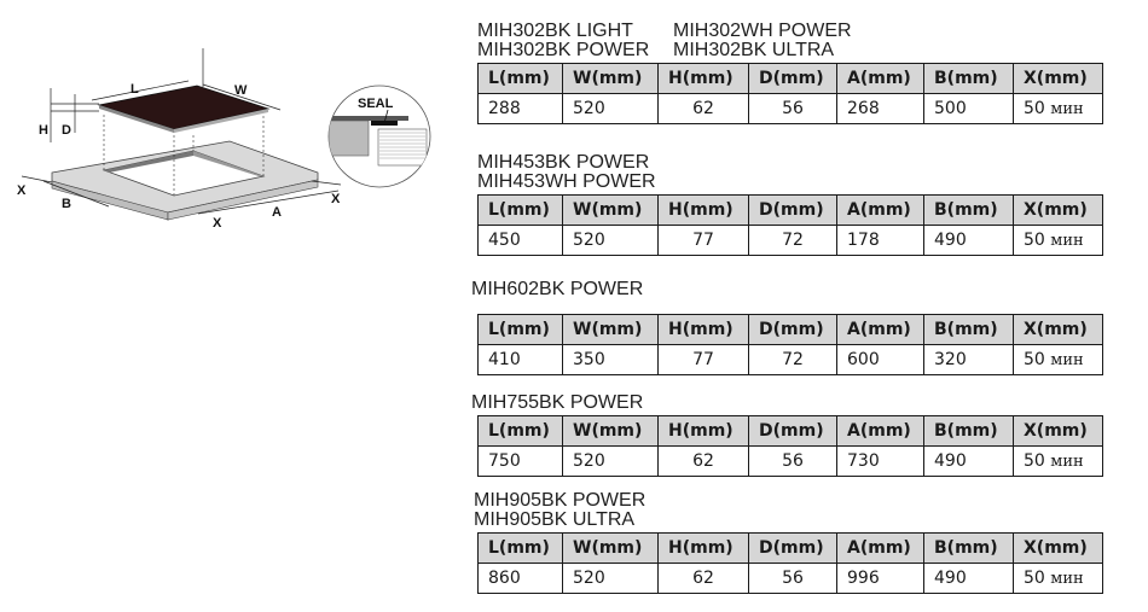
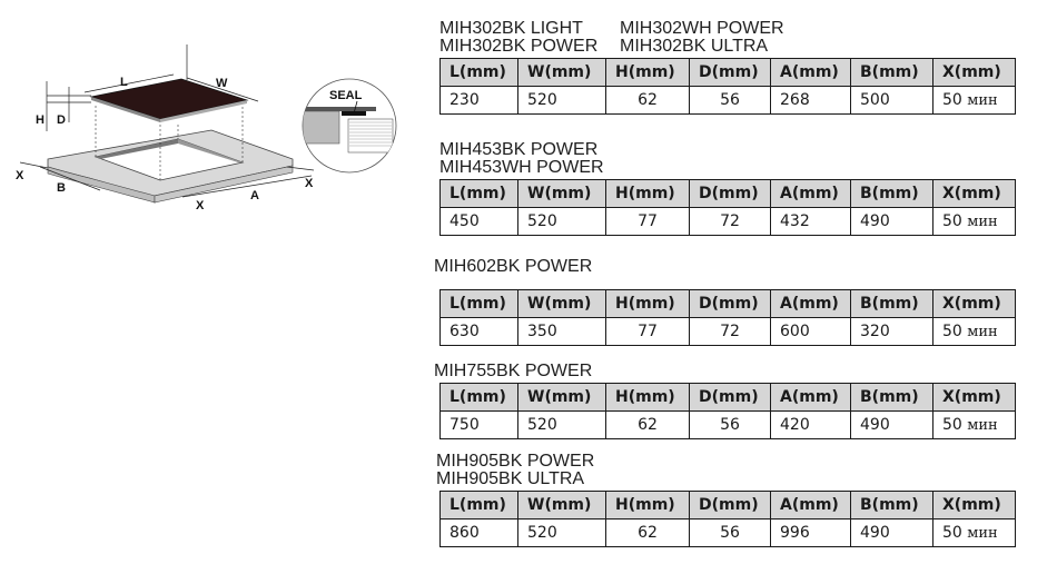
  L
  W
  H
  D
  X
  B
  X
  A
  X
  SEAL
  MIH302BK LIGHT
  MIH302WH POWER
  MIH302BK POWER
  MIH302BK ULTRA
  L(mm)	W(mm)	H(mm)	D(mm)	A(mm)	B(mm)	X(mm)
- 288	520	62	56	268	500	50 мин
+ 230	520	62	56	268	500	50 мин
  MIH453BK POWER
  MIH453WH POWER
  L(mm)	W(mm)	H(mm)	D(mm)	A(mm)	B(mm)	X(mm)
- 450	520	77	72	178	490	50 мин
+ 450	520	77	72	432	490	50 мин
  MIH602BK POWER
  L(mm)	W(mm)	H(mm)	D(mm)	A(mm)	B(mm)	X(mm)
- 410	350	77	72	600	320	50 мин
+ 630	350	77	72	600	320	50 мин
  MIH755BK POWER
  L(mm)	W(mm)	H(mm)	D(mm)	A(mm)	B(mm)	X(mm)
- 750	520	62	56	730	490	50 мин
+ 750	520	62	56	420	490	50 мин
  MIH905BK POWER
  MIH905BK ULTRA
  L(mm)	W(mm)	H(mm)	D(mm)	A(mm)	B(mm)	X(mm)
  860	520	62	56	996	490	50 мин
